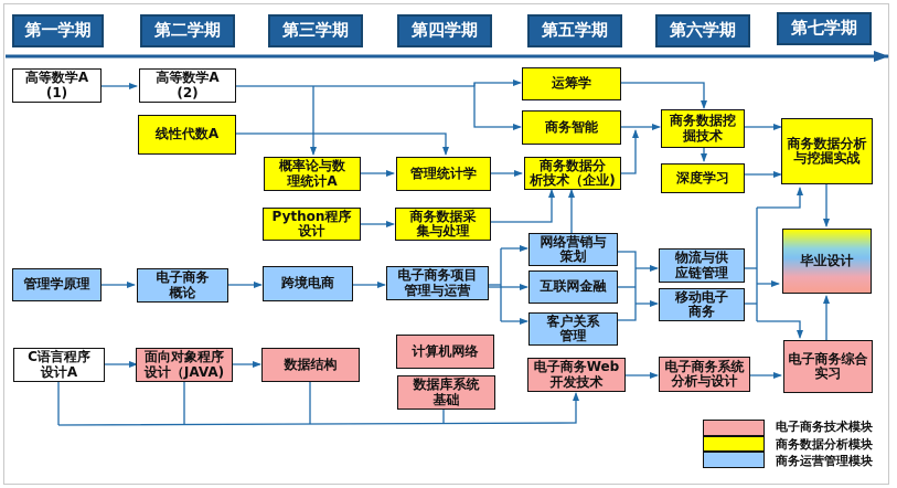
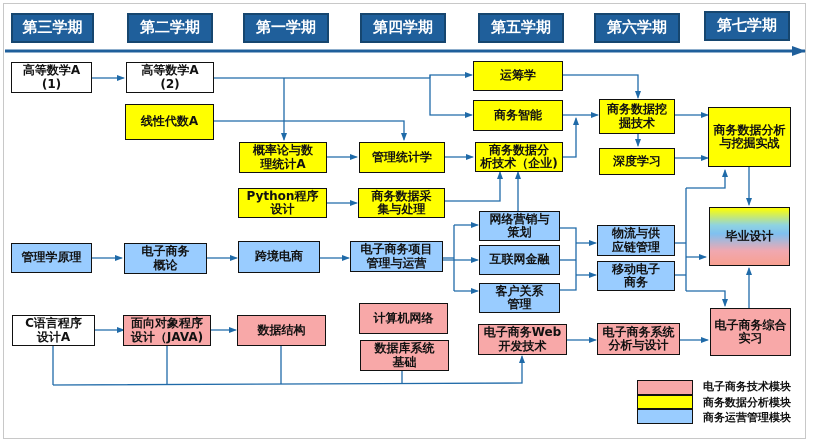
- 第一学期
+ 第三学期
  第二学期
- 第三学期
+ 第一学期
  第四学期
  第五学期
  第六学期
  第七学期
  高等数学A
  (1)
  高等数学A
  (2)
  运筹学
  线性代数A
  商务智能
  商务数据挖
  掘技术
  商务数据分析
  与挖掘实战
  概率论与数
  理统计A
  管理统计学
  商务数据分
  析技术（企业)
  深度学习
  Python程序
  设计
  商务数据采
  集与处理
  管理学原理
  电子商务
  概论
  跨境电商
  电子商务项目
  管理与运营
  网络营销与
  策划
  互联网金融
  客户关系
  管理
  物流与供
  应链管理
  移动电子
  商务
  毕业设计
  C语言程序
  设计A
  面向对象程序
  设计（JAVA)
  数据结构
  计算机网络
  数据库系统
  基础
  电子商务Web
  开发技术
  电子商务系统
  分析与设计
  电子商务综合
  实习
  电子商务技术模块
  商务数据分析模块
  商务运营管理模块
